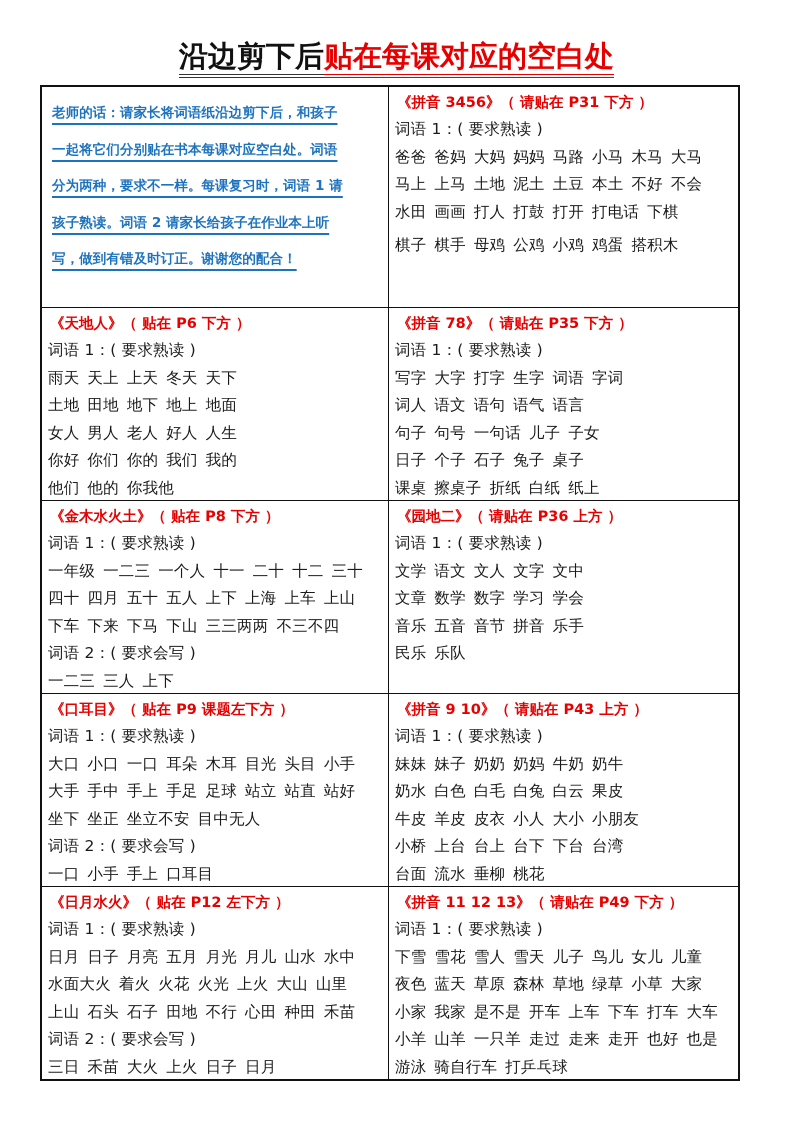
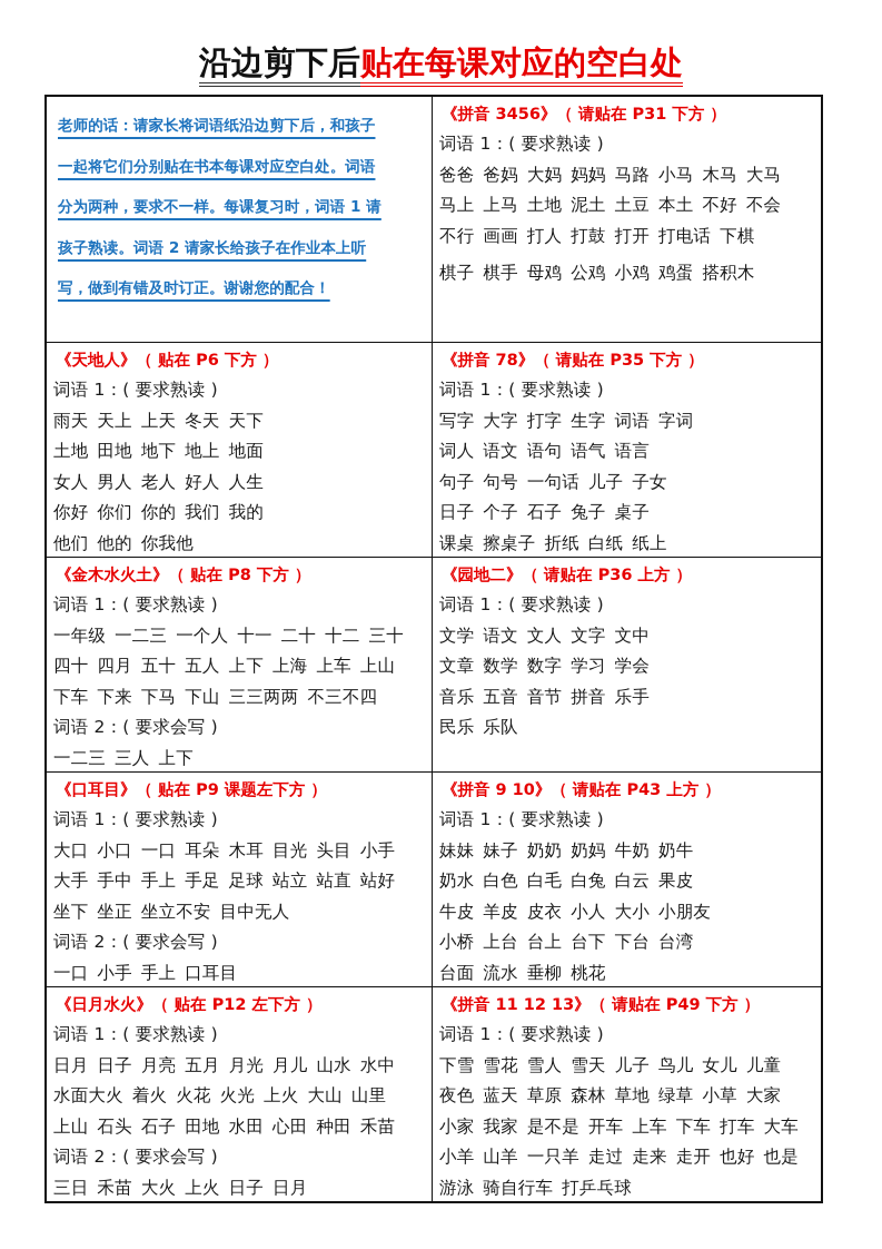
  沿边剪下后贴在每课对应的空白处
  老师的话：请家长将词语纸沿边剪下后，和孩子
  一起将它们分别贴在书本每课对应空白处。词语
  分为两种，要求不一样。每课复习时，词语 1 请
  孩子熟读。词语 2 请家长给孩子在作业本上听
  写，做到有错及时订正。谢谢您的配合！
  《拼音 3456》（ 请贴在 P31 下方 ）
  词语 1：( 要求熟读 )
  爸爸 爸妈 大妈 妈妈 马路 小马 木马 大马
  马上 上马 土地 泥土 土豆 本土 不好 不会
- 水田 画画 打人 打鼓 打开 打电话 下棋
+ 不行 画画 打人 打鼓 打开 打电话 下棋
  棋子 棋手 母鸡 公鸡 小鸡 鸡蛋 搭积木
  《天地人》（ 贴在 P6 下方 ）
  词语 1：( 要求熟读 )
  雨天 天上 上天 冬天 天下
  土地 田地 地下 地上 地面
  女人 男人 老人 好人 人生
  你好 你们 你的 我们 我的
  他们 他的 你我他
  《拼音 78》（ 请贴在 P35 下方 ）
  词语 1：( 要求熟读 )
  写字 大字 打字 生字 词语 字词
  词人 语文 语句 语气 语言
  句子 句号 一句话 儿子 子女
  日子 个子 石子 兔子 桌子
  课桌 擦桌子 折纸 白纸 纸上
  《金木水火土》（ 贴在 P8 下方 ）
  词语 1：( 要求熟读 )
  一年级 一二三 一个人 十一 二十 十二 三十
  四十 四月 五十 五人 上下 上海 上车 上山
  下车 下来 下马 下山 三三两两 不三不四
  词语 2：( 要求会写 )
  一二三 三人 上下
  《园地二》（ 请贴在 P36 上方 ）
  词语 1：( 要求熟读 )
  文学 语文 文人 文字 文中
  文章 数学 数字 学习 学会
  音乐 五音 音节 拼音 乐手
  民乐 乐队
  《口耳目》（ 贴在 P9 课题左下方 ）
  词语 1：( 要求熟读 )
  大口 小口 一口 耳朵 木耳 目光 头目 小手
  大手 手中 手上 手足 足球 站立 站直 站好
  坐下 坐正 坐立不安 目中无人
  词语 2：( 要求会写 )
  一口 小手 手上 口耳目
  《拼音 9 10》（ 请贴在 P43 上方 ）
  词语 1：( 要求熟读 )
  妹妹 妹子 奶奶 奶妈 牛奶 奶牛
  奶水 白色 白毛 白兔 白云 果皮
  牛皮 羊皮 皮衣 小人 大小 小朋友
  小桥 上台 台上 台下 下台 台湾
  台面 流水 垂柳 桃花
  《日月水火》（ 贴在 P12 左下方 ）
  词语 1：( 要求熟读 )
  日月 日子 月亮 五月 月光 月儿 山水 水中
  水面大火 着火 火花 火光 上火 大山 山里
- 上山 石头 石子 田地 不行 心田 种田 禾苗
+ 上山 石头 石子 田地 水田 心田 种田 禾苗
  词语 2：( 要求会写 )
  三日 禾苗 大火 上火 日子 日月
  《拼音 11 12 13》（ 请贴在 P49 下方 ）
  词语 1：( 要求熟读 )
  下雪 雪花 雪人 雪天 儿子 鸟儿 女儿 儿童
  夜色 蓝天 草原 森林 草地 绿草 小草 大家
  小家 我家 是不是 开车 上车 下车 打车 大车
  小羊 山羊 一只羊 走过 走来 走开 也好 也是
  游泳 骑自行车 打乒乓球
